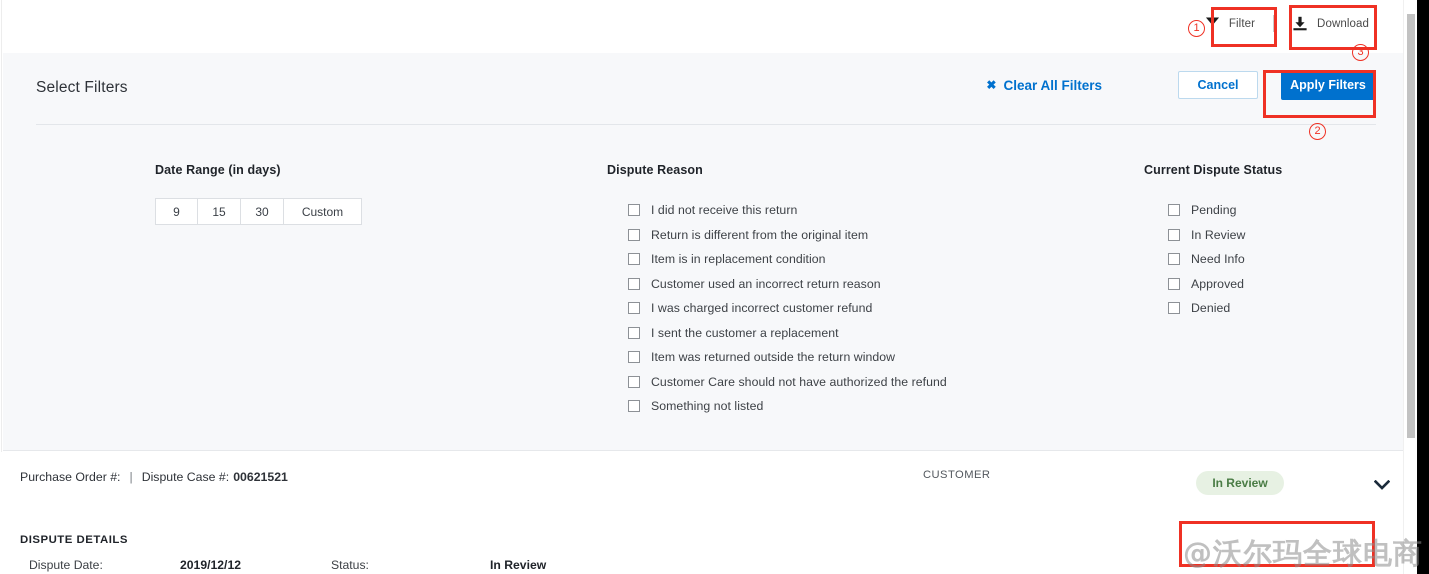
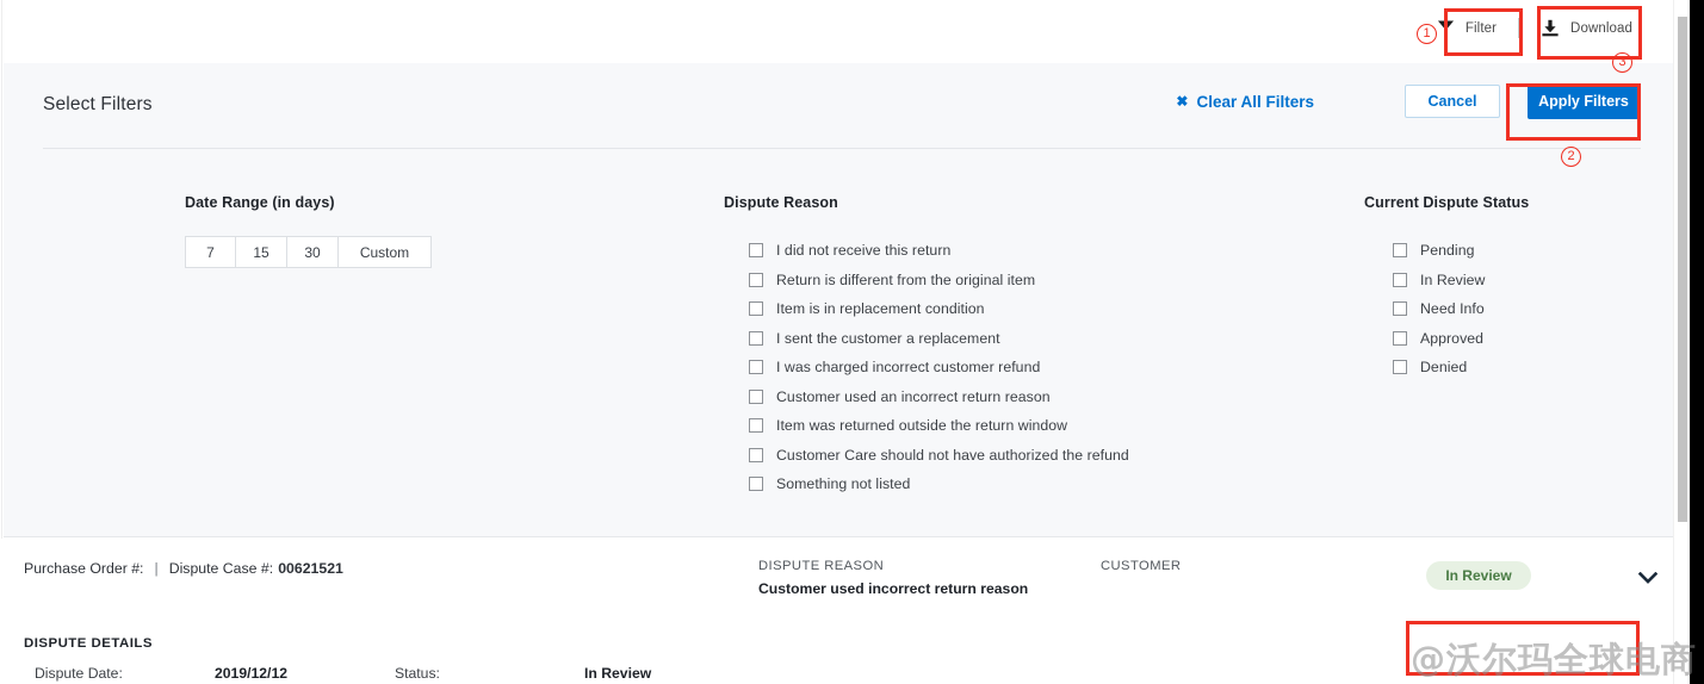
  Filter
  Download
  Select Filters
  ✖
  Clear All Filters
  Cancel
  Apply Filters
  Date Range (in days)
- 9
+ 7
  15
  30
  Custom
  Dispute Reason
  I did not receive this return
  Return is different from the original item
  Item is in replacement condition
- Customer used an incorrect return reason
+ I sent the customer a replacement
  I was charged incorrect customer refund
- I sent the customer a replacement
+ Customer used an incorrect return reason
  Item was returned outside the return window
  Customer Care should not have authorized the refund
  Something not listed
  Current Dispute Status
  Pending
  In Review
  Need Info
  Approved
  Denied
  Purchase Order #:
  |
  Dispute Case #:
  00621521
+ DISPUTE REASON
+ Customer used incorrect return reason
  CUSTOMER
  DISPUTE DETAILS
  Dispute Date:
  2019/12/12
  Status:
  In Review
  In Review
  1
  2
  3
  @沃尔玛全球电商
